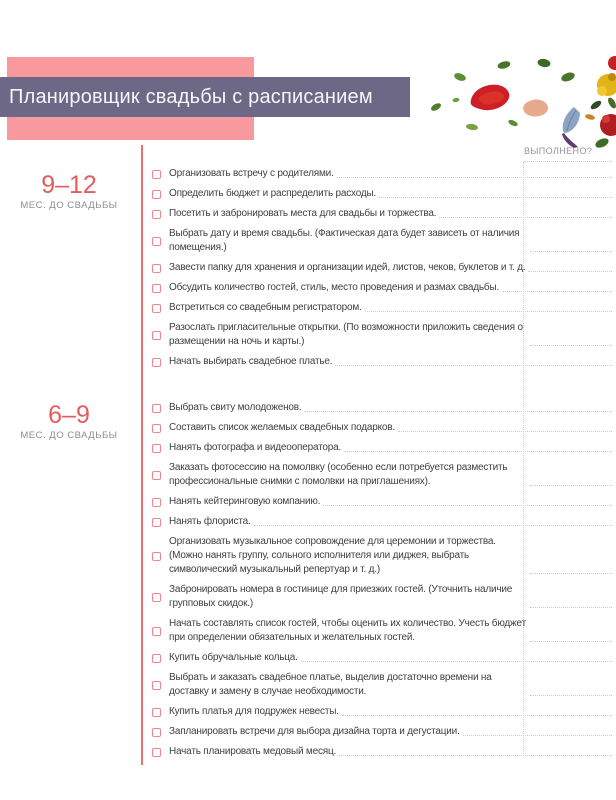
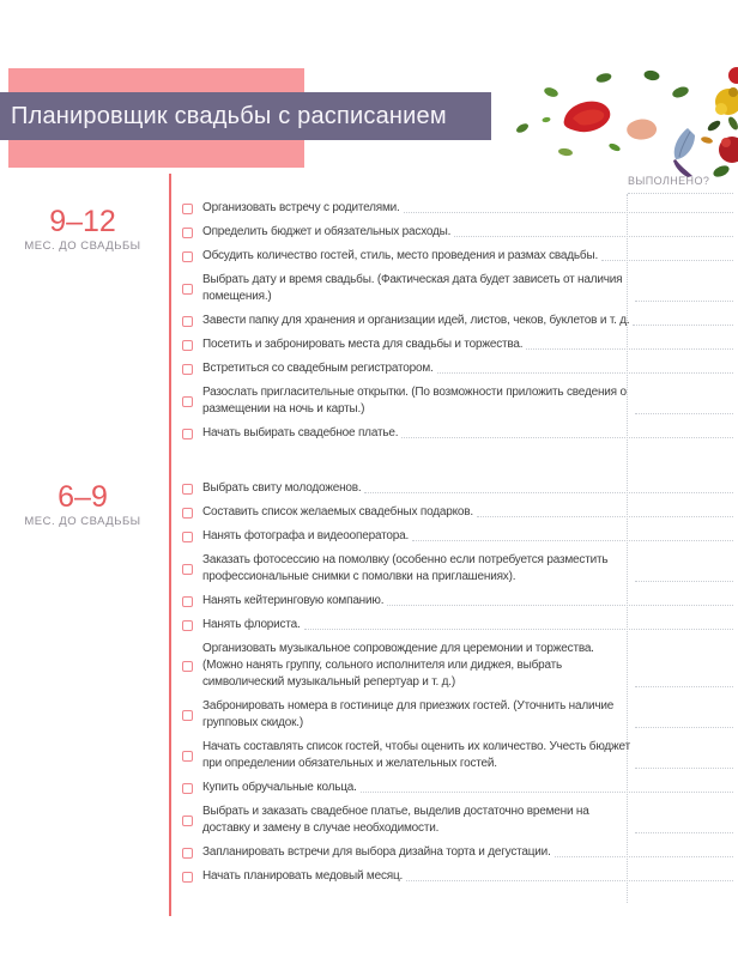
  Планировщик свадьбы с расписанием
  ВЫПОЛНЕНО?
  9–12
  МЕС. ДО СВАДЬБЫ
  6–9
  МЕС. ДО СВАДЬБЫ
  Организовать встречу с родителями.
- Определить бюджет и распределить расходы.
+ Определить бюджет и обязательных расходы.
- Посетить и забронировать места для свадьбы и торжества.
+ Обсудить количество гостей, стиль, место проведения и размах свадьбы.
  Выбрать дату и время свадьбы. (Фактическая дата будет зависеть от наличия помещения.)
  Завести папку для хранения и организации идей, листов, чеков, буклетов и т. д.
- Обсудить количество гостей, стиль, место проведения и размах свадьбы.
+ Посетить и забронировать места для свадьбы и торжества.
  Встретиться со свадебным регистратором.
  Разослать пригласительные открытки. (По возможности приложить сведения о размещении на ночь и карты.)
  Начать выбирать свадебное платье.
  Выбрать свиту молодоженов.
  Составить список желаемых свадебных подарков.
  Нанять фотографа и видеооператора.
  Заказать фотосессию на помолвку (особенно если потребуется разместить профессиональные снимки с помолвки на приглашениях).
  Нанять кейтеринговую компанию.
  Нанять флориста.
  Организовать музыкальное сопровождение для церемонии и торжества. (Можно нанять группу, сольного исполнителя или диджея, выбрать символический музыкальный репертуар и т. д.)
  Забронировать номера в гостинице для приезжих гостей. (Уточнить наличие групповых скидок.)
  Начать составлять список гостей, чтобы оценить их количество. Учесть бюджет при определении обязательных и желательных гостей.
  Купить обручальные кольца.
  Выбрать и заказать свадебное платье, выделив достаточно времени на доставку и замену в случае необходимости.
- Купить платья для подружек невесты.
  Запланировать встречи для выбора дизайна торта и дегустации.
  Начать планировать медовый месяц.
